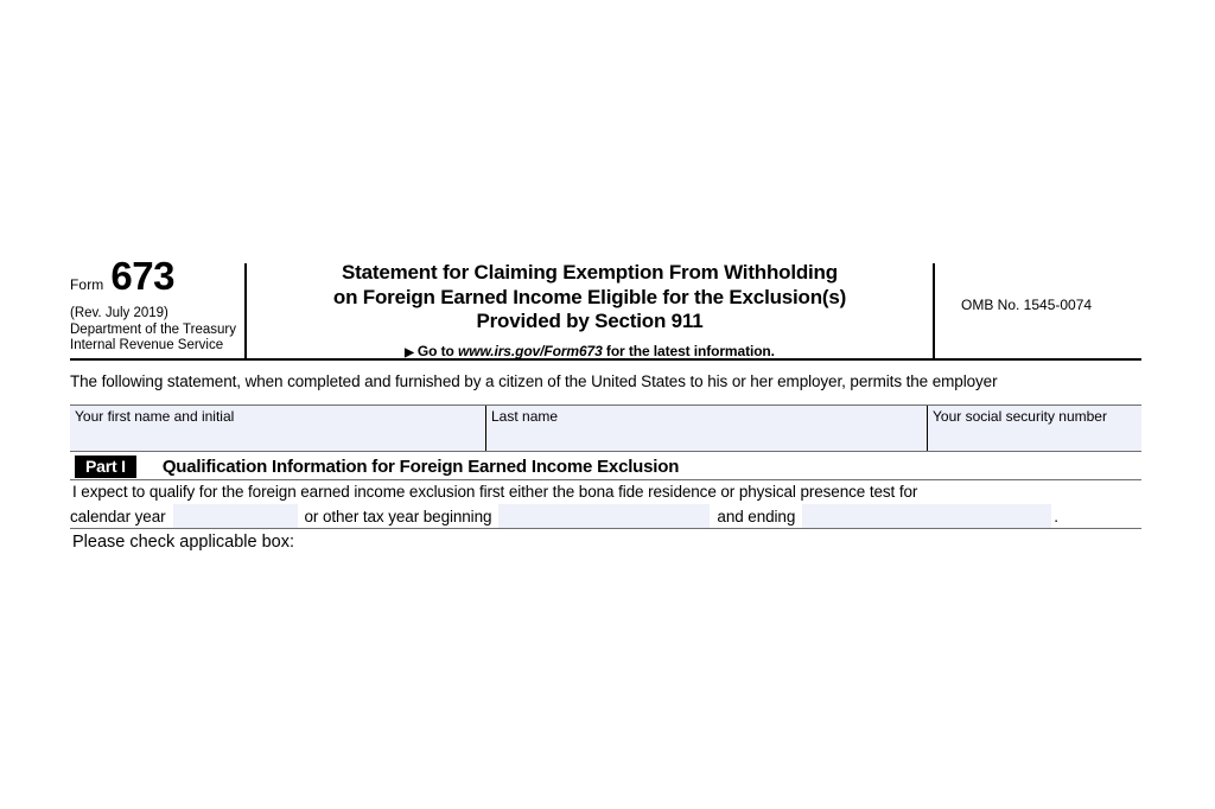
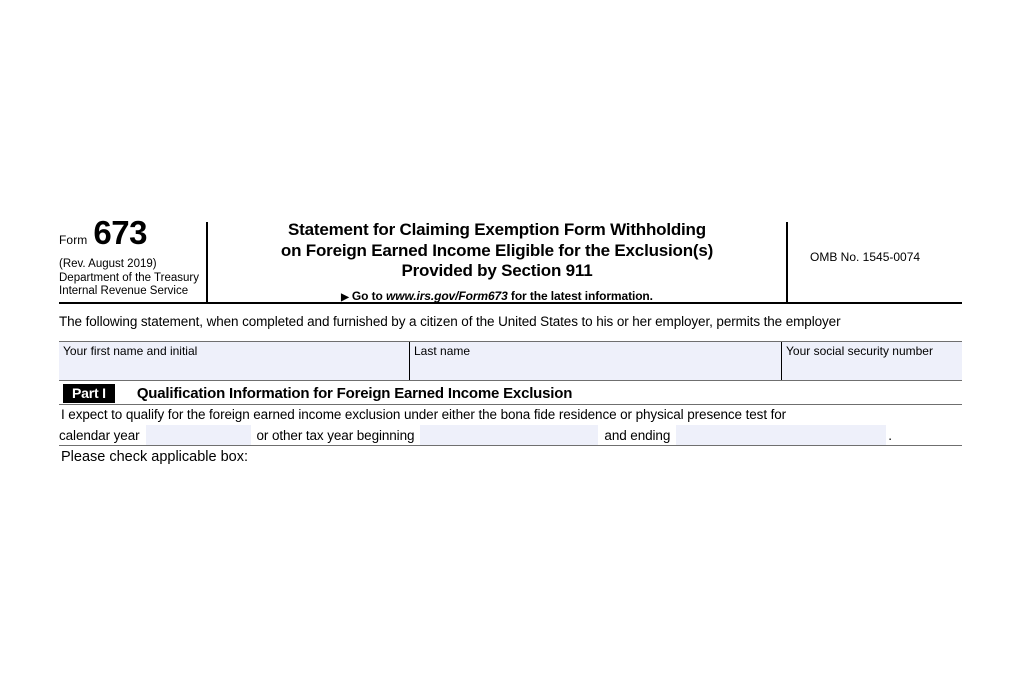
  Form
  673
- (Rev. July 2019)
+ (Rev. August 2019)
  Department of the Treasury
  Internal Revenue Service
- Statement for Claiming Exemption From Withholding
+ Statement for Claiming Exemption Form Withholding
  on Foreign Earned Income Eligible for the Exclusion(s)
  Provided by Section 911
  ▶ Go to www.irs.gov/Form673 for the latest information.
  OMB No. 1545-0074
  The following statement, when completed and furnished by a citizen of the United States to his or her employer, permits the employer
  Your first name and initial
  Last name
  Your social security number
  Part I
  Qualification Information for Foreign Earned Income Exclusion
- I expect to qualify for the foreign earned income exclusion first either the bona fide residence or physical presence test for
+ I expect to qualify for the foreign earned income exclusion under either the bona fide residence or physical presence test for
  calendar year
  or other tax year beginning
  and ending
  .
  Please check applicable box:
